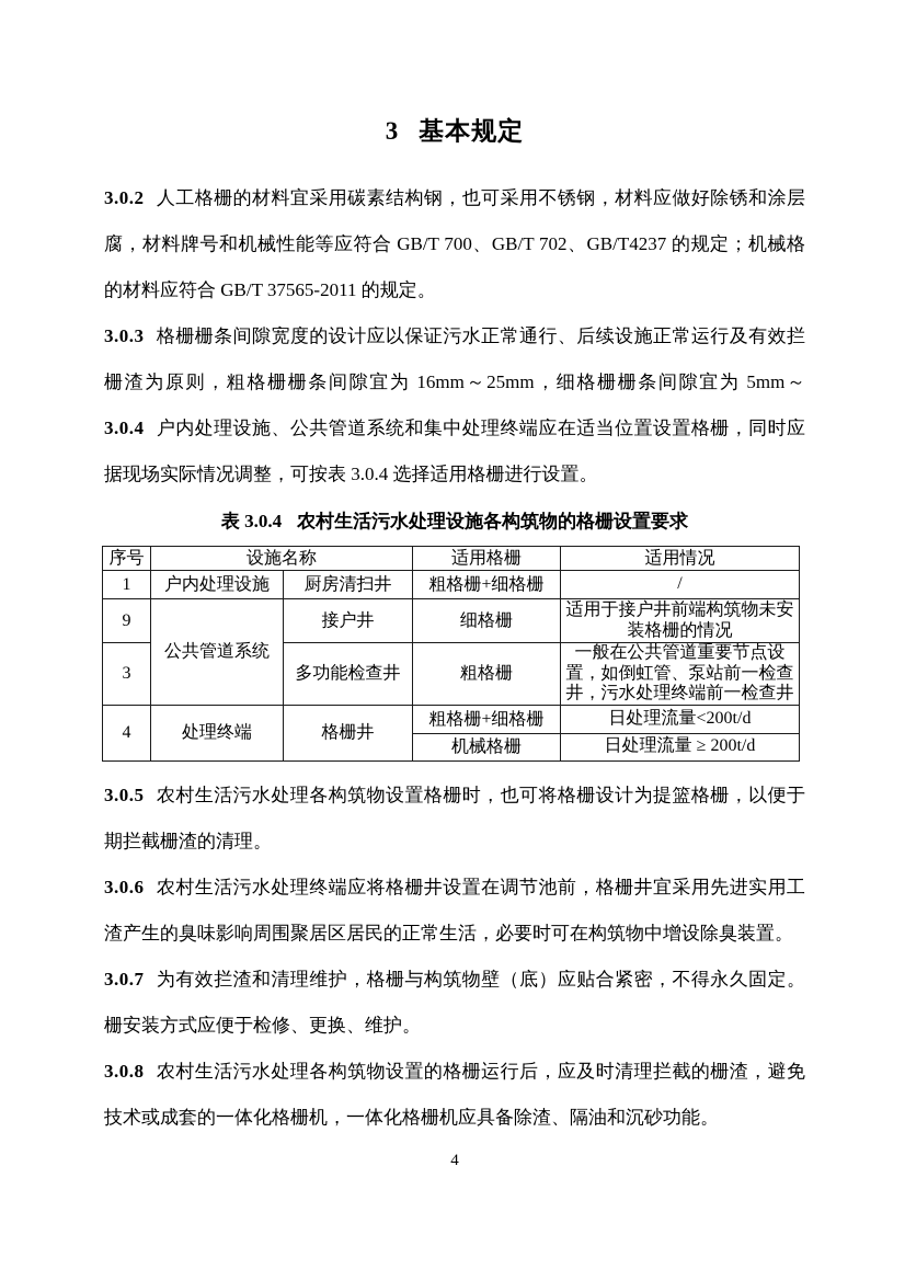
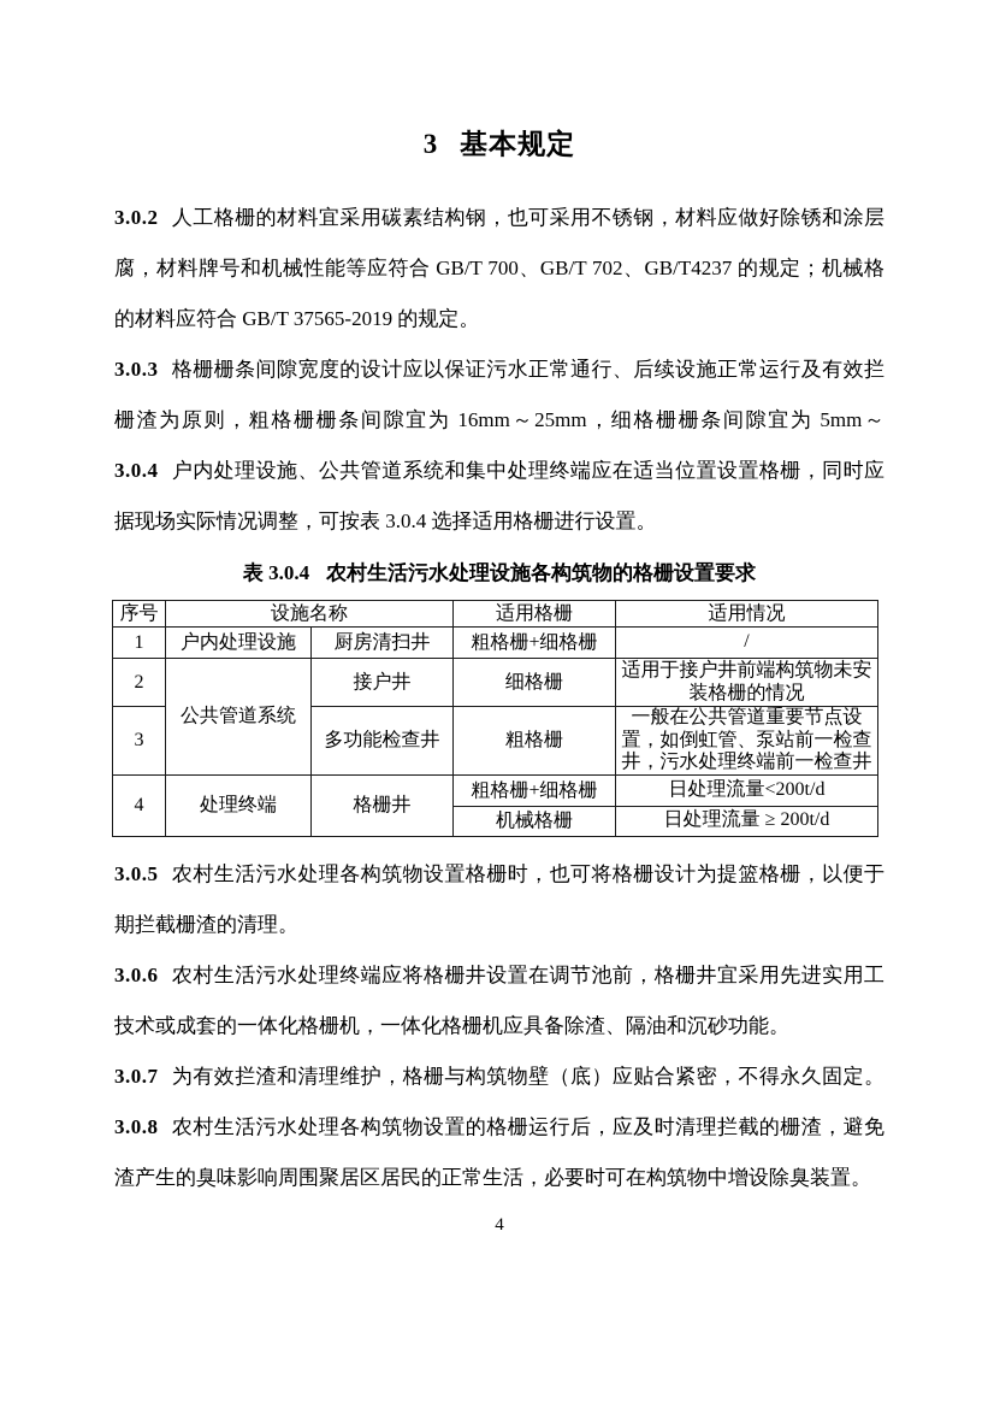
  3 基本规定
  3.0.2 人工格栅的材料宜采用碳素结构钢，也可采用不锈钢，材料应做好除锈和涂层
  腐，材料牌号和机械性能等应符合 GB/T 700、GB/T 702、GB/T4237 的规定；机械格
- 的材料应符合 GB/T 37565-2011 的规定。
+ 的材料应符合 GB/T 37565-2019 的规定。
  3.0.3 格栅栅条间隙宽度的设计应以保证污水正常通行、后续设施正常运行及有效拦
  栅渣为原则，粗格栅栅条间隙宜为 16mm～25mm，细格栅栅条间隙宜为 5mm～
  3.0.4 户内处理设施、公共管道系统和集中处理终端应在适当位置设置格栅，同时应
  据现场实际情况调整，可按表 3.0.4 选择适用格栅进行设置。
  表 3.0.4 农村生活污水处理设施各构筑物的格栅设置要求
  序号	设施名称	适用格栅	适用情况
  1	户内处理设施	厨房清扫井	粗格栅+细格栅	/
- 9	公共管道系统	接户井	细格栅	适用于接户井前端构筑物未安装格栅的情况
+ 2	公共管道系统	接户井	细格栅	适用于接户井前端构筑物未安装格栅的情况
  3	多功能检查井	粗格栅	一般在公共管道重要节点设置，如倒虹管、泵站前一检查井，污水处理终端前一检查井
  4	处理终端	格栅井	粗格栅+细格栅	日处理流量<200t/d
  机械格栅	日处理流量 ≥ 200t/d
  3.0.5 农村生活污水处理各构筑物设置格栅时，也可将格栅设计为提篮格栅，以便于
  期拦截栅渣的清理。
  3.0.6 农村生活污水处理终端应将格栅井设置在调节池前，格栅井宜采用先进实用工
- 渣产生的臭味影响周围聚居区居民的正常生活，必要时可在构筑物中增设除臭装置。
+ 技术或成套的一体化格栅机，一体化格栅机应具备除渣、隔油和沉砂功能。
  3.0.7 为有效拦渣和清理维护，格栅与构筑物壁（底）应贴合紧密，不得永久固定。
- 栅安装方式应便于检修、更换、维护。
  3.0.8 农村生活污水处理各构筑物设置的格栅运行后，应及时清理拦截的栅渣，避免
- 技术或成套的一体化格栅机，一体化格栅机应具备除渣、隔油和沉砂功能。
+ 渣产生的臭味影响周围聚居区居民的正常生活，必要时可在构筑物中增设除臭装置。
  4
